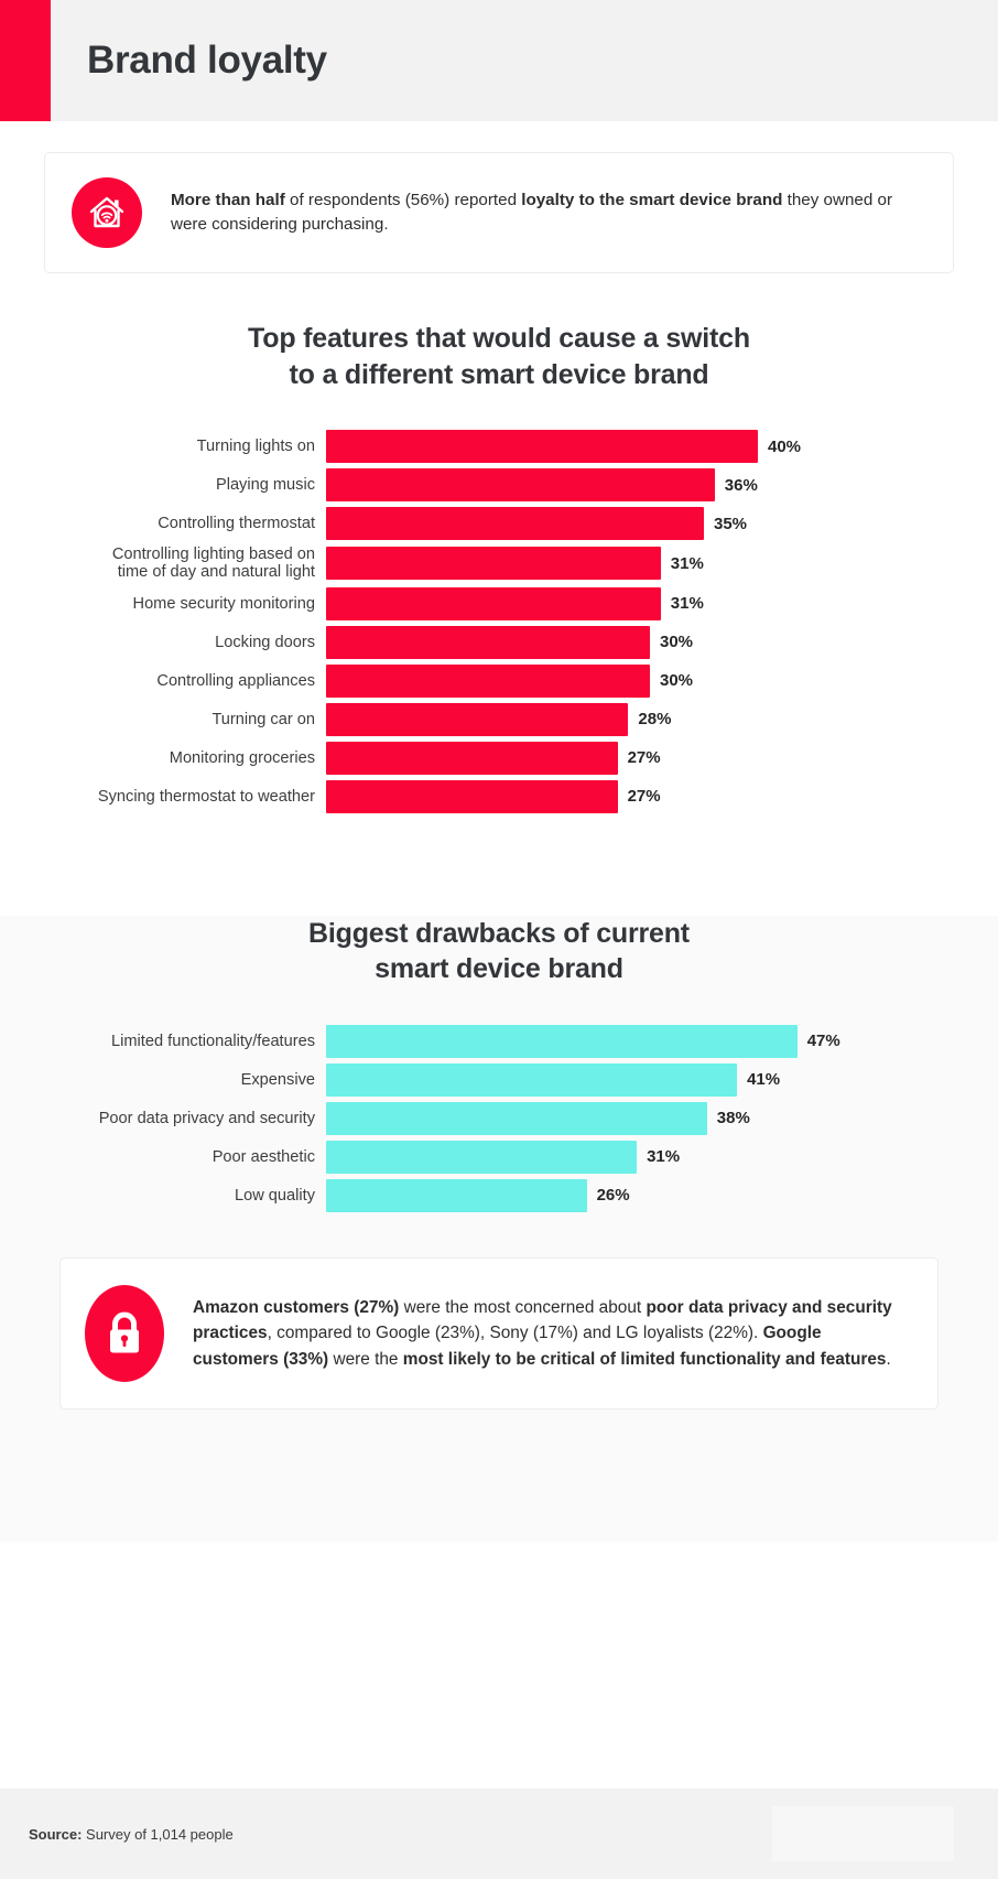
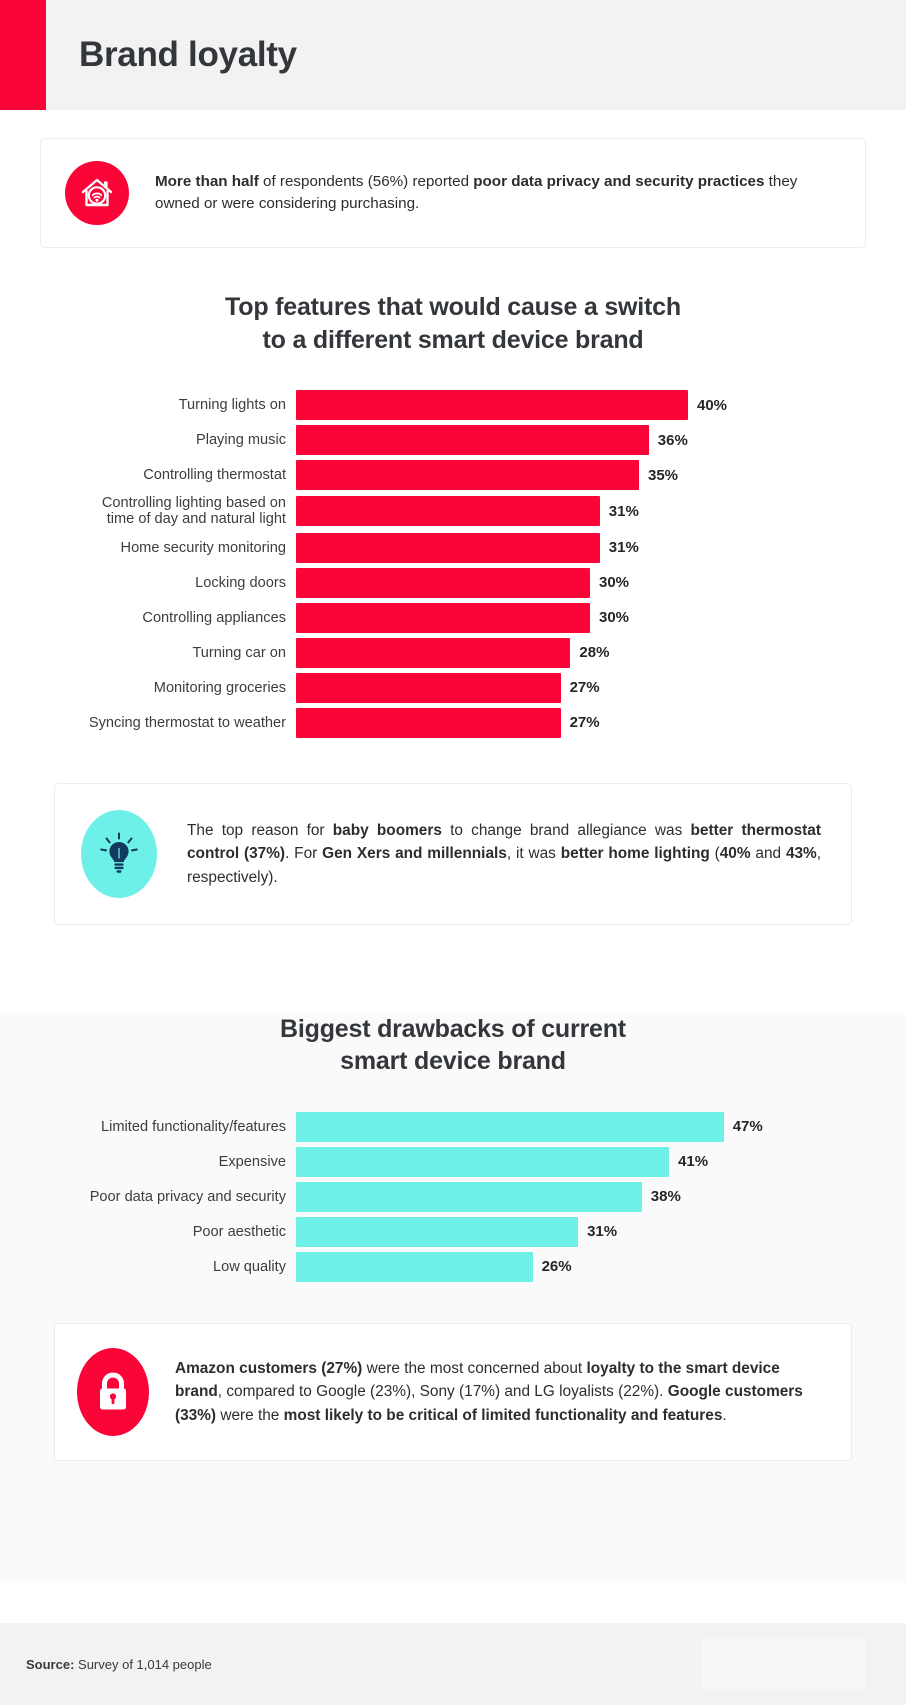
  Brand loyalty
- More than half of respondents (56%) reported loyalty to the smart device brand they owned or were considering purchasing.
+ More than half of respondents (56%) reported poor data privacy and security practices they owned or were considering purchasing.
  Top features that would cause a switch
  to a different smart device brand
  Turning lights on
  40%
  Playing music
  36%
  Controlling thermostat
  35%
  Controlling lighting based on
  time of day and natural light
  31%
  Home security monitoring
  31%
  Locking doors
  30%
  Controlling appliances
  30%
  Turning car on
  28%
  Monitoring groceries
  27%
  Syncing thermostat to weather
  27%
+ The top reason for baby boomers to change brand allegiance was better thermostat control (37%). For Gen Xers and millennials, it was better home lighting (40% and 43%, respectively).
  Biggest drawbacks of current
  smart device brand
  Limited functionality/features
  47%
  Expensive
  41%
  Poor data privacy and security
  38%
  Poor aesthetic
  31%
  Low quality
  26%
- Amazon customers (27%) were the most concerned about poor data privacy and security practices, compared to Google (23%), Sony (17%) and LG loyalists (22%). Google customers (33%) were the most likely to be critical of limited functionality and features.
+ Amazon customers (27%) were the most concerned about loyalty to the smart device brand, compared to Google (23%), Sony (17%) and LG loyalists (22%). Google customers (33%) were the most likely to be critical of limited functionality and features.
  Source: Survey of 1,014 people
